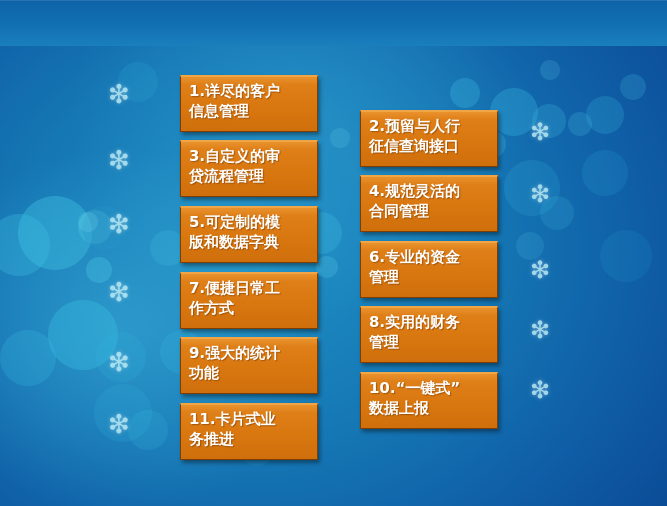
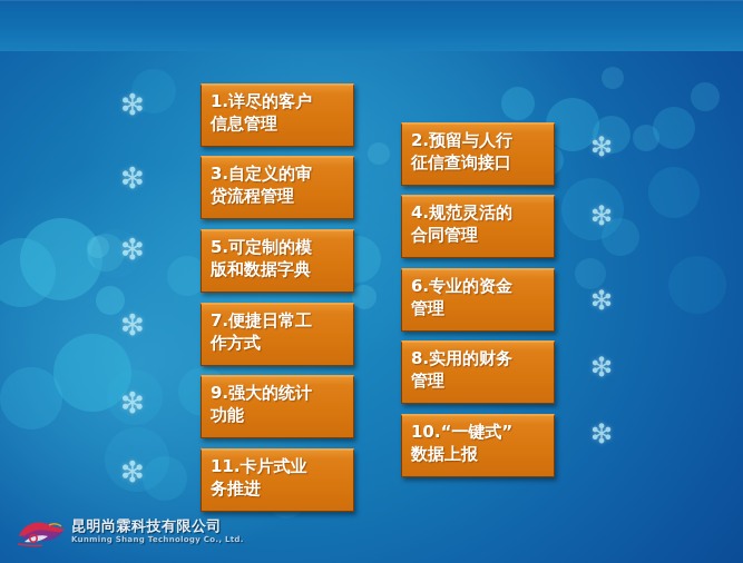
  ❇
  ❇
  ❇
  ❇
  ❇
  ❇
  ❇
  ❇
  ❇
  ❇
  ❇
  1.详尽的客户
  信息管理
  3.自定义的审
  贷流程管理
  5.可定制的模
  版和数据字典
  7.便捷日常工
  作方式
  9.强大的统计
  功能
  11.卡片式业
  务推进
  2.预留与人行
  征信查询接口
  4.规范灵活的
  合同管理
  6.专业的资金
  管理
  8.实用的财务
  管理
  10.“一键式”
  数据上报
+ 昆明尚霖科技有限公司
+ Kunming Shang Technology Co., Ltd.
